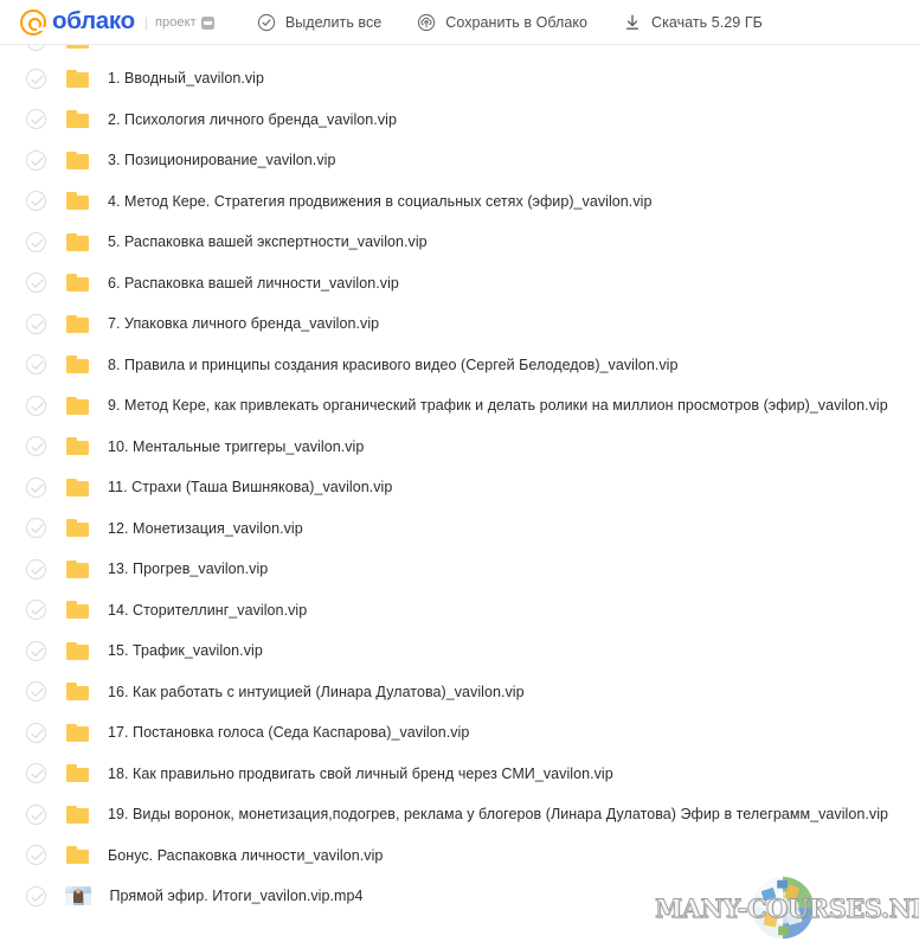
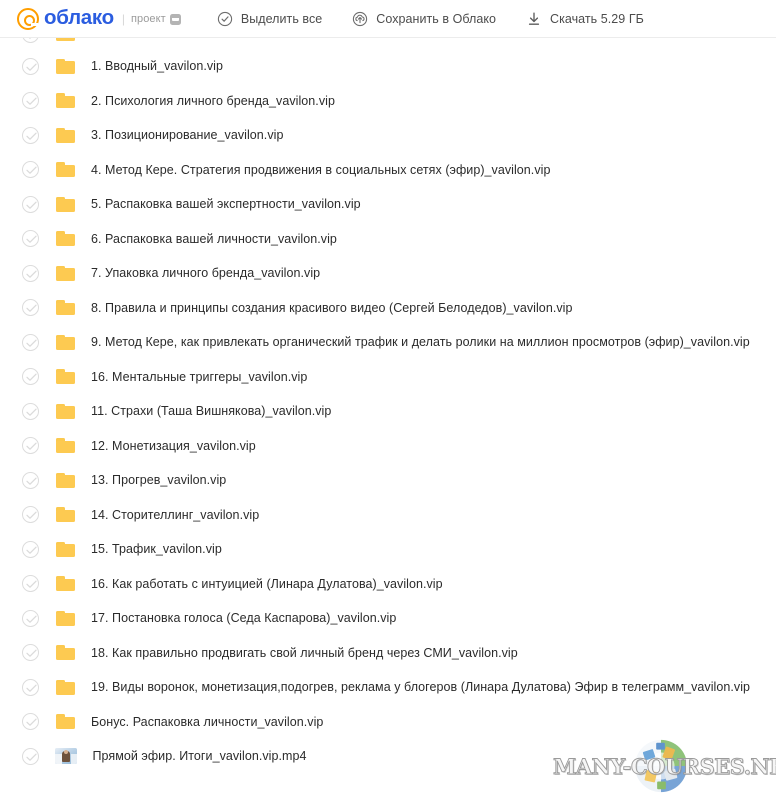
  облако
  |
  проект
  Выделить все
  Сохранить в Облако
  Скачать 5.29 ГБ
  1. Вводный_vavilon.vip
  2. Психология личного бренда_vavilon.vip
  3. Позиционирование_vavilon.vip
  4. Метод Кере. Стратегия продвижения в социальных сетях (эфир)_vavilon.vip
  5. Распаковка вашей экспертности_vavilon.vip
  6. Распаковка вашей личности_vavilon.vip
  7. Упаковка личного бренда_vavilon.vip
  8. Правила и принципы создания красивого видео (Сергей Белодедов)_vavilon.vip
  9. Метод Кере, как привлекать органический трафик и делать ролики на миллион просмотров (эфир)_vavilon.vip
- 10. Ментальные триггеры_vavilon.vip
+ 16. Ментальные триггеры_vavilon.vip
  11. Страхи (Таша Вишнякова)_vavilon.vip
  12. Монетизация_vavilon.vip
  13. Прогрев_vavilon.vip
  14. Сторителлинг_vavilon.vip
  15. Трафик_vavilon.vip
  16. Как работать с интуицией (Линара Дулатова)_vavilon.vip
  17. Постановка голоса (Седа Каспарова)_vavilon.vip
  18. Как правильно продвигать свой личный бренд через СМИ_vavilon.vip
  19. Виды воронок, монетизация,подогрев, реклама у блогеров (Линара Дулатова) Эфир в телеграмм_vavilon.vip
  Бонус. Распаковка личности_vavilon.vip
  Прямой эфир. Итоги_vavilon.vip.mp4
  MANY-COURSES.N
